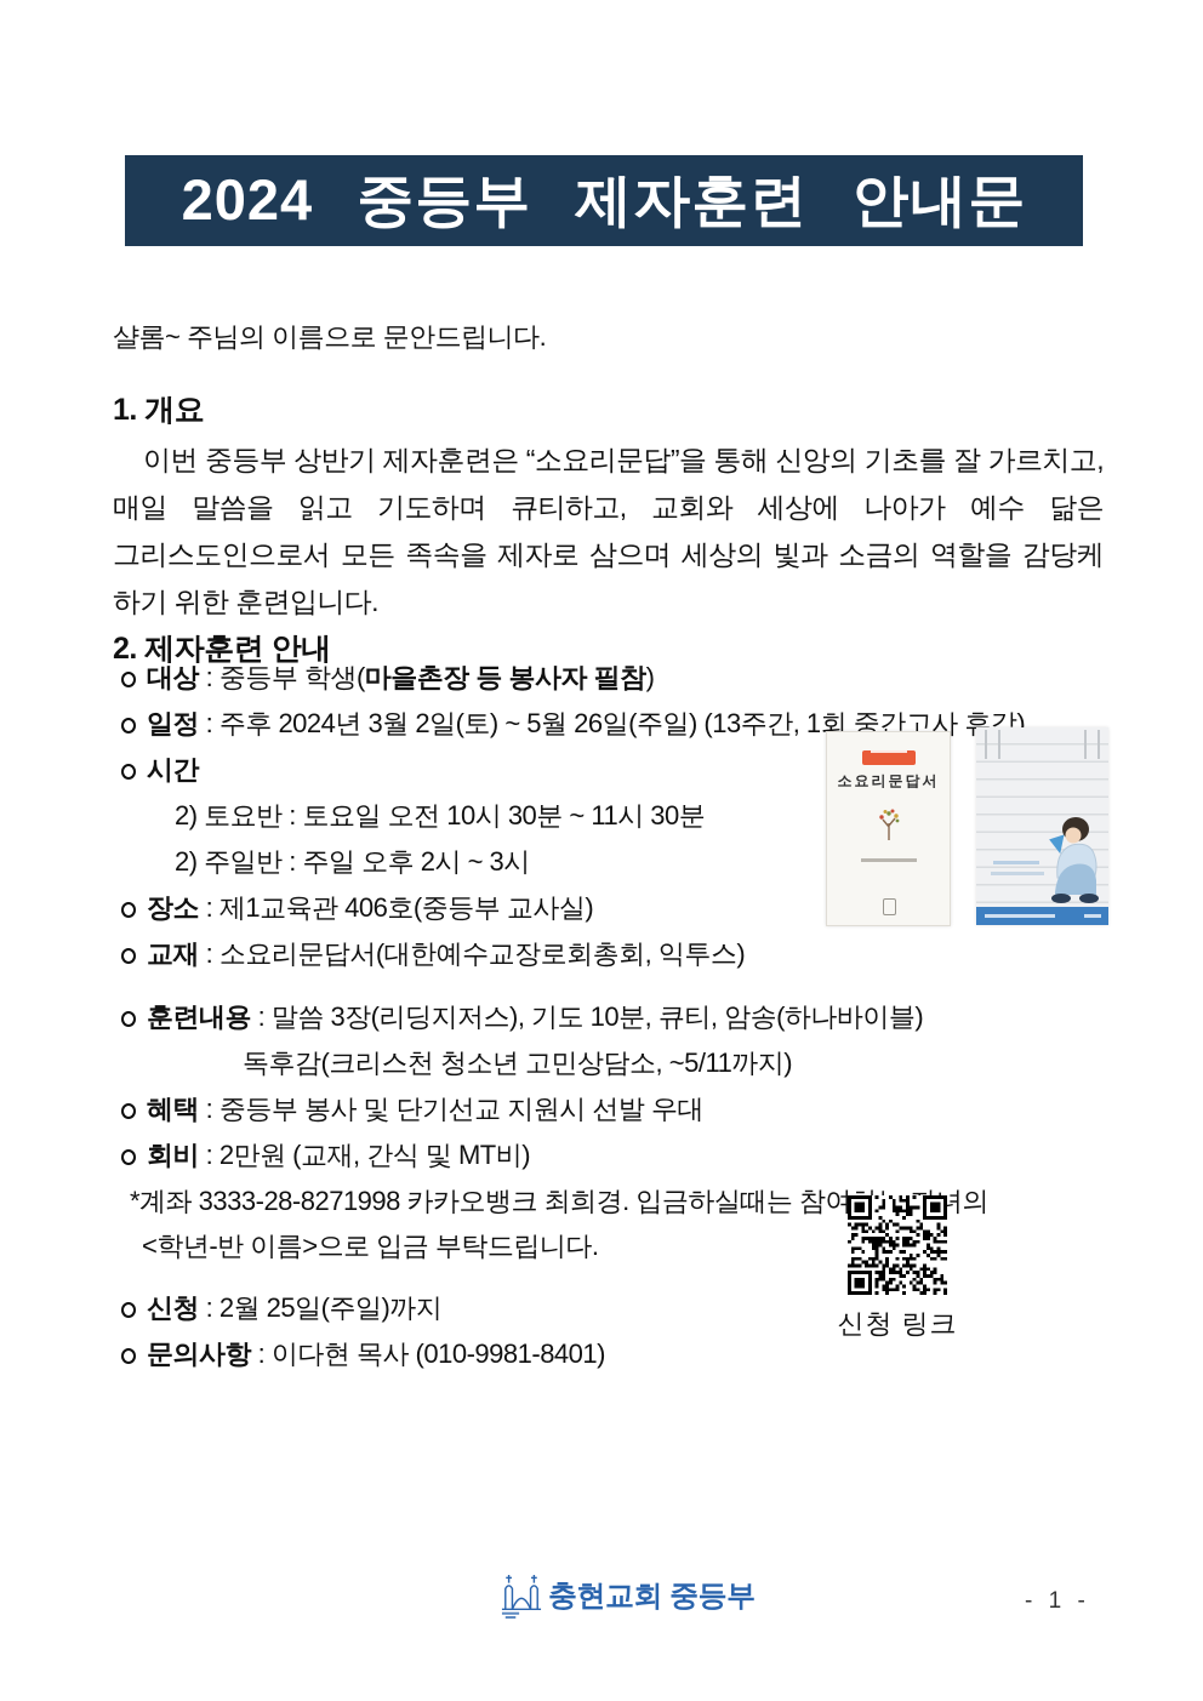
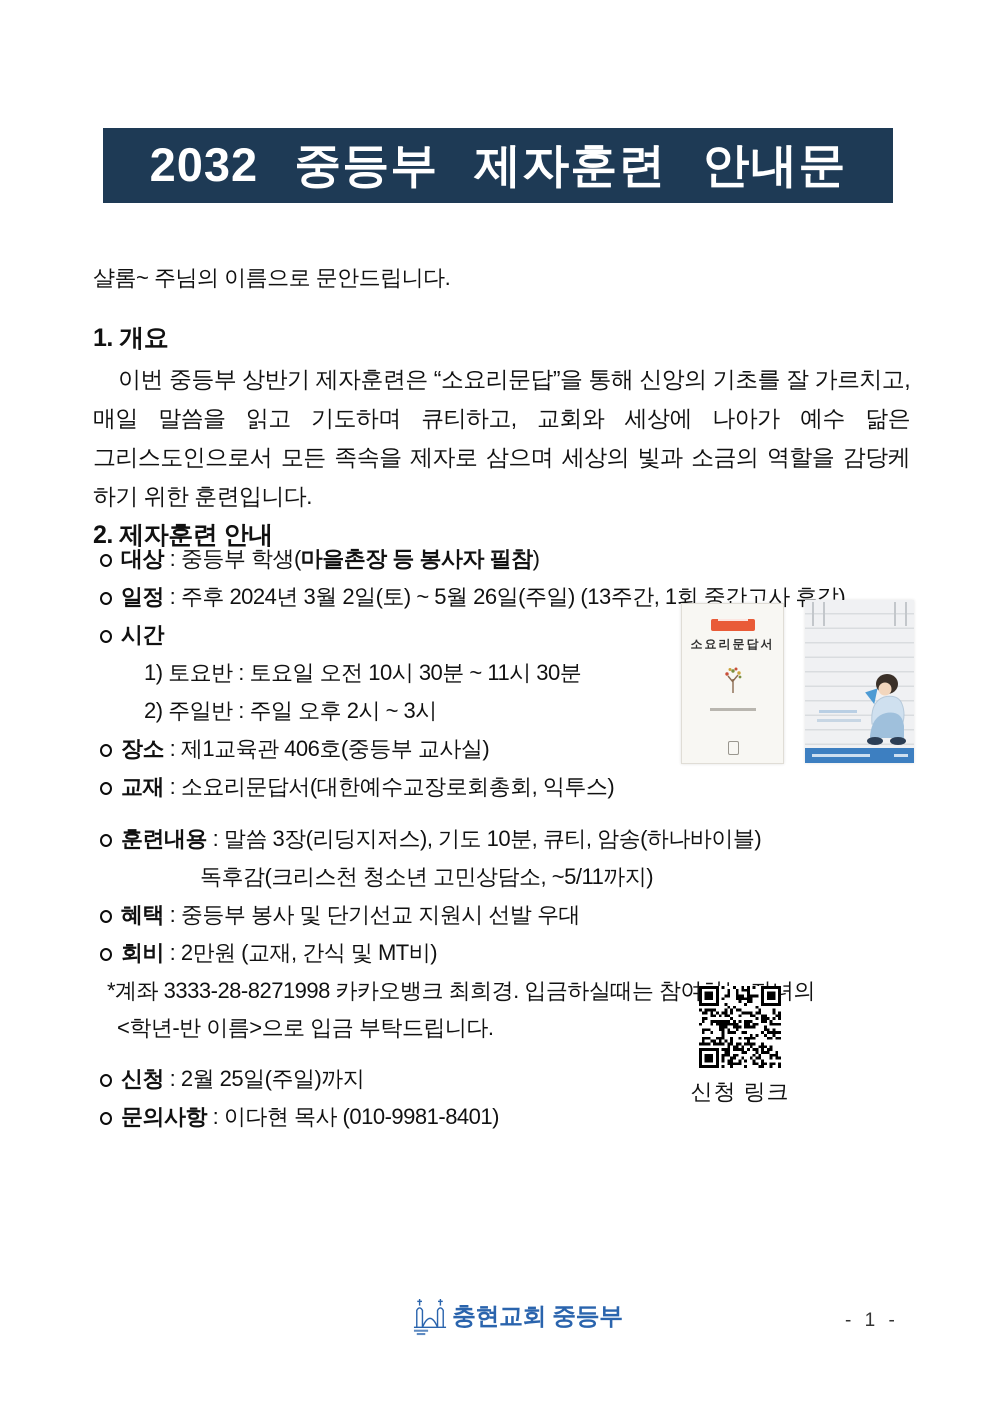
- 2024 중등부 제자훈련 안내문
+ 2032 중등부 제자훈련 안내문
  샬롬~ 주님의 이름으로 문안드립니다.
  1. 개요
  이번 중등부 상반기 제자훈련은 “소요리문답”을 통해 신앙의 기초를 잘 가르치고, 매일 말씀을 읽고 기도하며 큐티하고, 교회와 세상에 나아가 예수 닮은 그리스도인으로서 모든 족속을 제자로 삼으며 세상의 빛과 소금의 역할을 감당케 하기 위한 훈련입니다.
  2. 제자훈련 안내
  대상 : 중등부 학생(마을촌장 등 봉사자 필참)
  일정 : 주후 2024년 3월 2일(토) ~ 5월 26일(주일) (13주간, 1회 중간고사 휴강)
  시간
- 2) 토요반 : 토요일 오전 10시 30분 ~ 11시 30분
+ 1) 토요반 : 토요일 오전 10시 30분 ~ 11시 30분
  2) 주일반 : 주일 오후 2시 ~ 3시
  장소 : 제1교육관 406호(중등부 교사실)
  교재 : 소요리문답서(대한예수교장로회총회, 익투스)
  훈련내용 : 말씀 3장(리딩지저스), 기도 10분, 큐티, 암송(하나바이블)
  독후감(크리스천 청소년 고민상담소, ~5/11까지)
  혜택 : 중등부 봉사 및 단기선교 지원시 선발 우대
  회비 : 2만원 (교재, 간식 및 MT비)
  *계좌 3333-28-8271998 카카오뱅크 최희경. 입금하실때는 참여녀의
  <학년-반 이름>으로 입금 부탁드립니다.
  신청 : 2월 25일(주일)까지
  문의사항 : 이다현 목사 (010-9981-8401)
  소요리문답서
  신청 링크
  충현교회 중등부
  - 1 -
